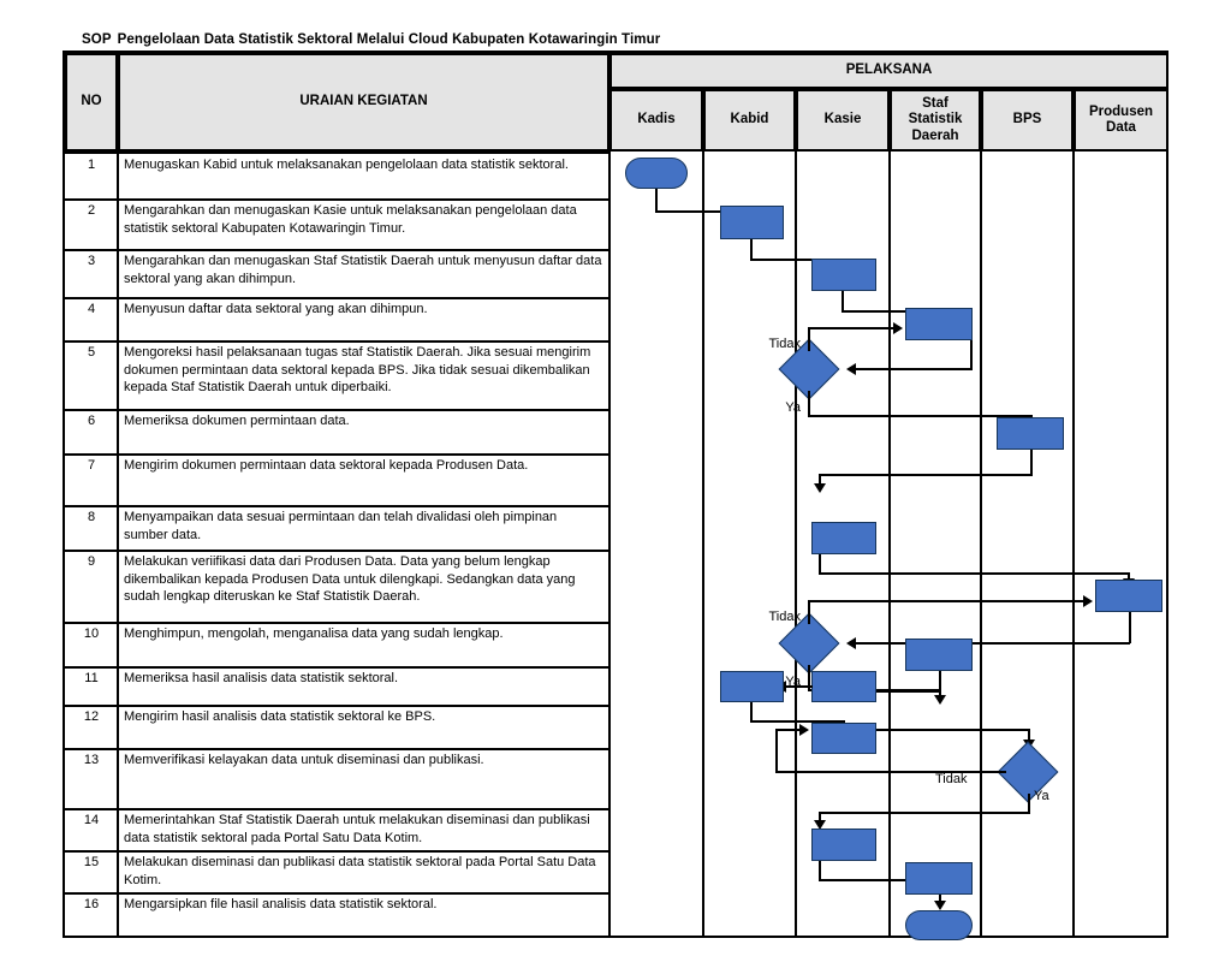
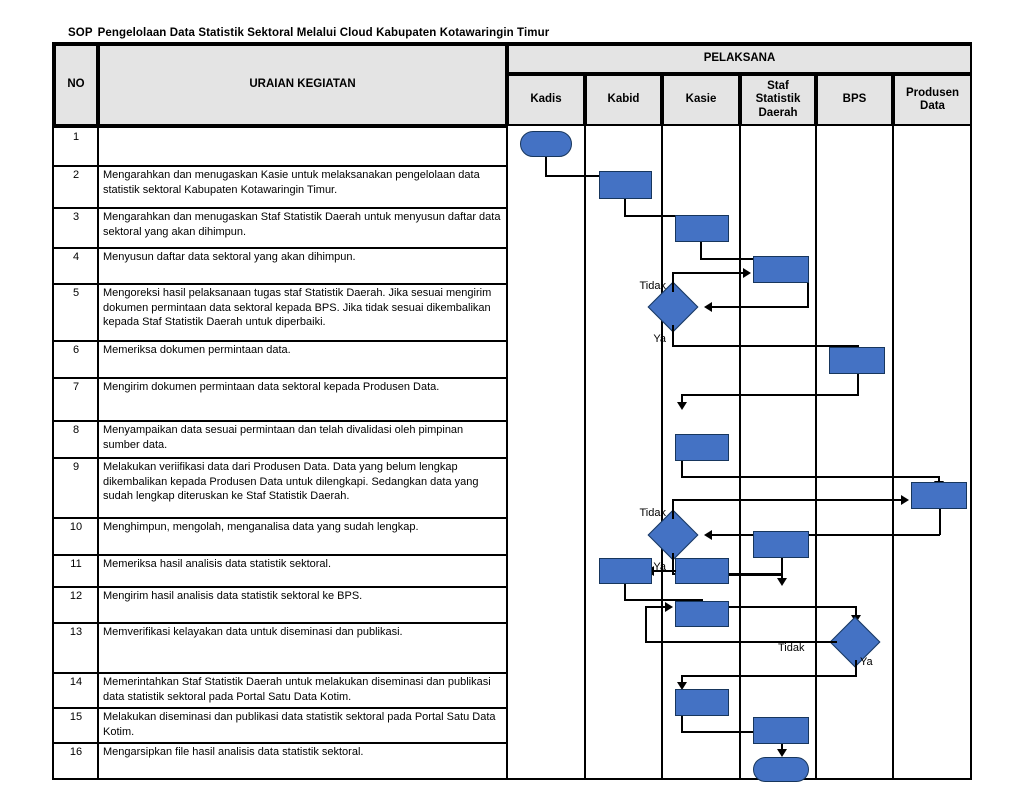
  SOP Pengelolaan Data Statistik Sektoral Melalui Cloud Kabupaten Kotawaringin Timur
  NO
  URAIAN KEGIATAN
  PELAKSANA
  Kadis
  Kabid
  Kasie
  Staf Statistik Daerah
  BPS
  Produsen Data
  1
- Menugaskan Kabid untuk melaksanakan pengelolaan data statistik sektoral.
  2
  Mengarahkan dan menugaskan Kasie untuk melaksanakan pengelolaan data statistik sektoral Kabupaten Kotawaringin Timur.
  3
  Mengarahkan dan menugaskan Staf Statistik Daerah untuk menyusun daftar data sektoral yang akan dihimpun.
  4
  Menyusun daftar data sektoral yang akan dihimpun.
  5
  Mengoreksi hasil pelaksanaan tugas staf Statistik Daerah. Jika sesuai mengirim dokumen permintaan data sektoral kepada BPS. Jika tidak sesuai dikembalikan kepada Staf Statistik Daerah untuk diperbaiki.
  6
  Memeriksa dokumen permintaan data.
  7
  Mengirim dokumen permintaan data sektoral kepada Produsen Data.
  8
  Menyampaikan data sesuai permintaan dan telah divalidasi oleh pimpinan sumber data.
  9
  Melakukan veriifikasi data dari Produsen Data. Data yang belum lengkap dikembalikan kepada Produsen Data untuk dilengkapi. Sedangkan data yang sudah lengkap diteruskan ke Staf Statistik Daerah.
  10
  Menghimpun, mengolah, menganalisa data yang sudah lengkap.
  11
  Memeriksa hasil analisis data statistik sektoral.
  12
  Mengirim hasil analisis data statistik sektoral ke BPS.
  13
  Memverifikasi kelayakan data untuk diseminasi dan publikasi.
  14
  Memerintahkan Staf Statistik Daerah untuk melakukan diseminasi dan publikasi data statistik sektoral pada Portal Satu Data Kotim.
  15
  Melakukan diseminasi dan publikasi data statistik sektoral pada Portal Satu Data Kotim.
  16
  Mengarsipkan file hasil analisis data statistik sektoral.
  Tidak
  Ya
  Tidak
  Ya
  Tidak
  Ya
